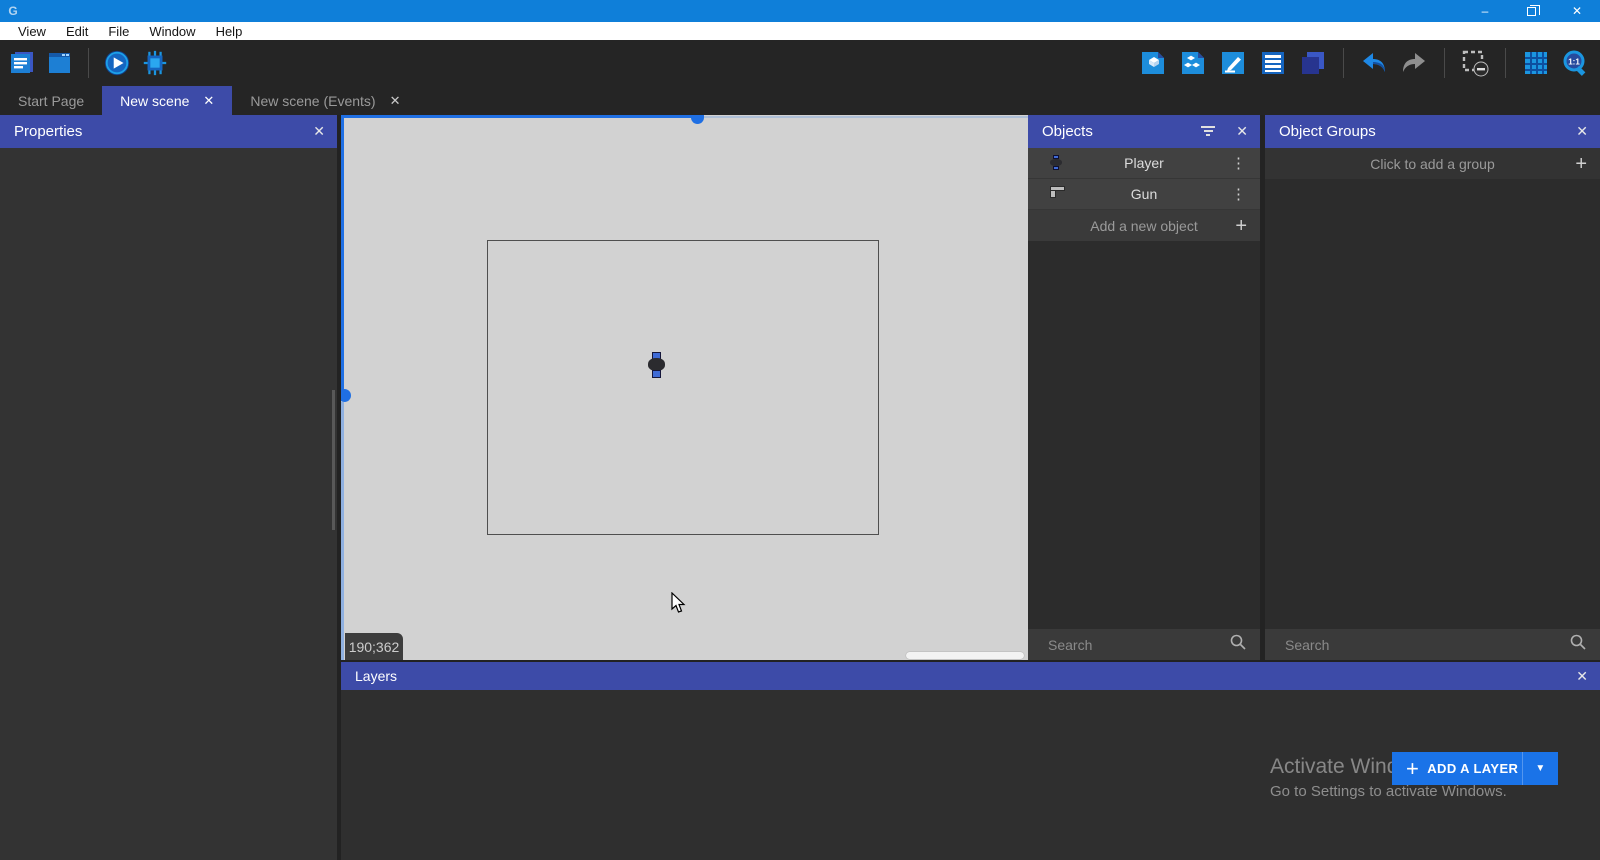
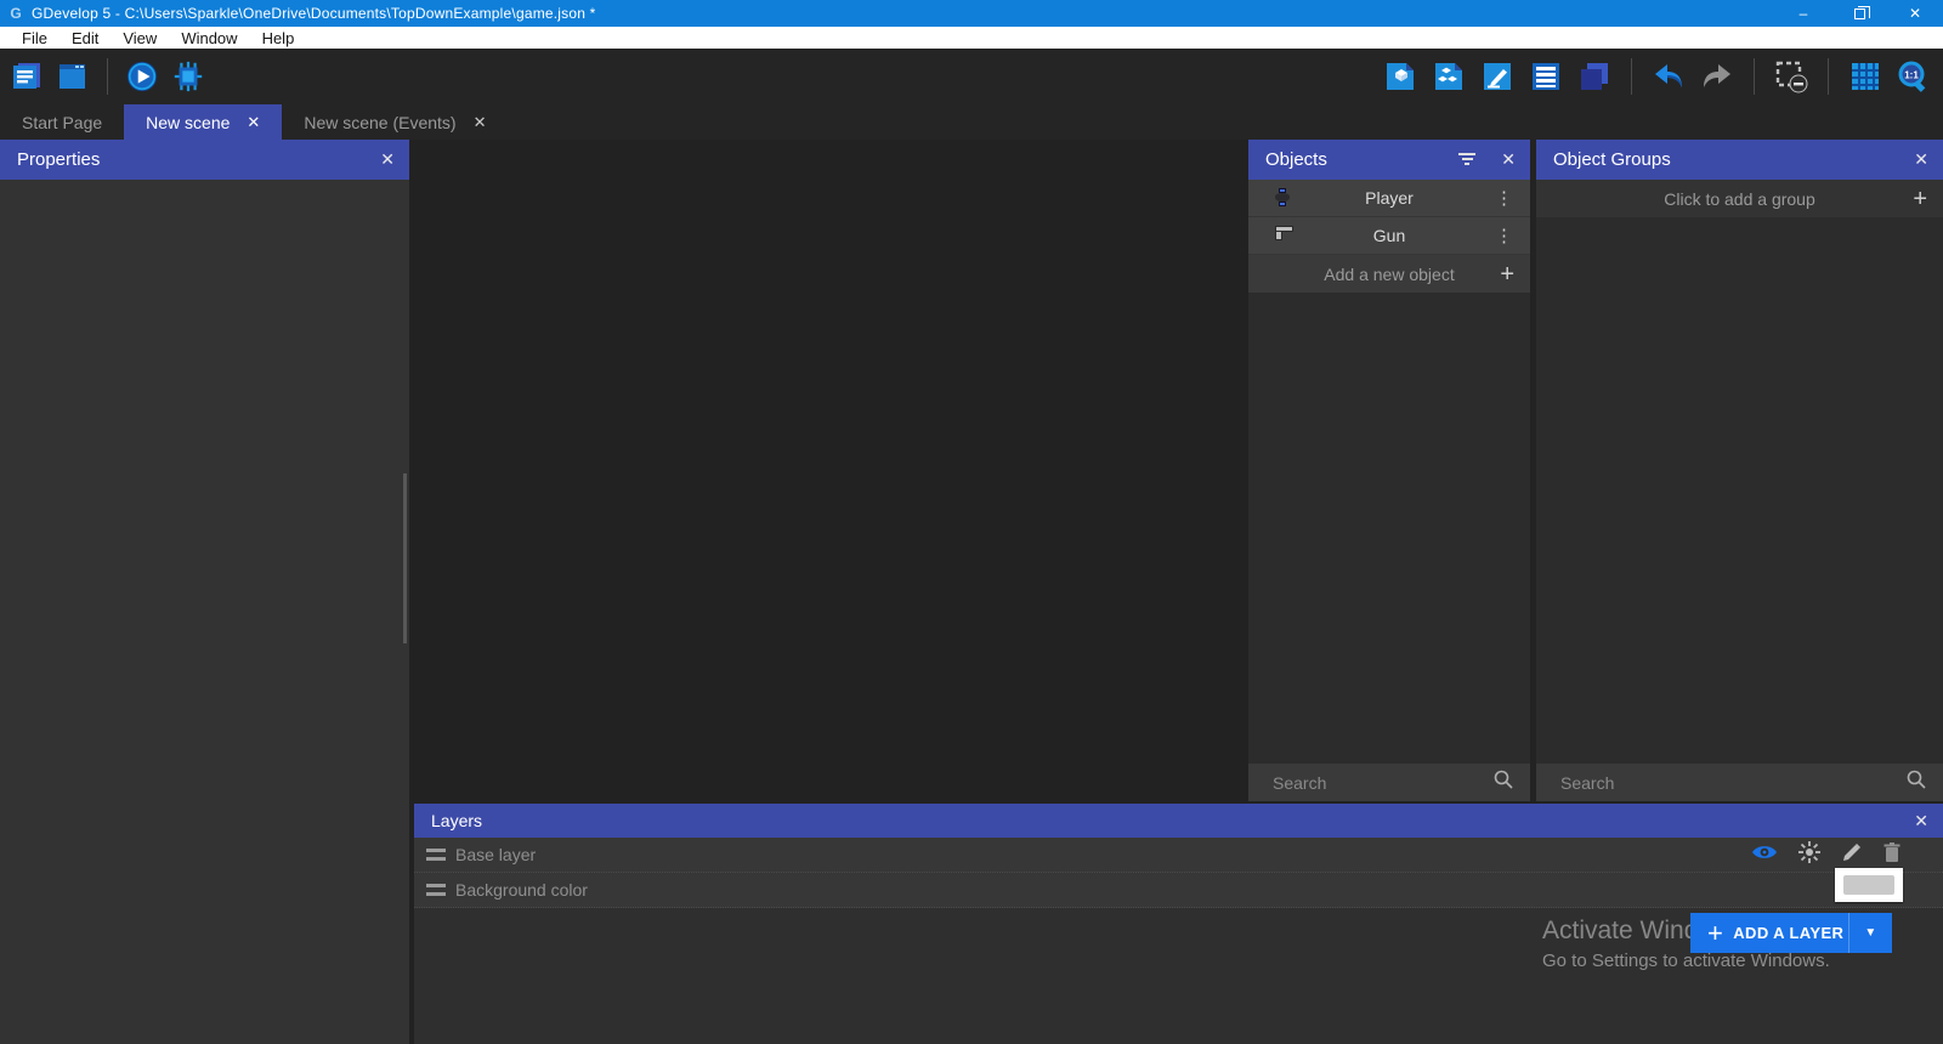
  G
+ GDevelop 5 - C:\Users\Sparkle\OneDrive\Documents\TopDownExample\game.json *
  –
  ✕
- View
+ File
  Edit
- File
+ View
  Window
  Help
  1:1
  Start Page
  New scene
  ✕
  New scene (Events)
  ✕
  Properties
  ✕
- 190;362
  Objects
  ✕
  Player
  ⋮
  Gun
  ⋮
  Add a new object
  +
  Search
  Object Groups
  ✕
  Click to add a group
  +
  Search
  Layers
  ✕
+ Base layer
+ Background color
  Activate Win
  Go to Settings to activate Windows.
  +
  ADD A LAYER
  ▼
